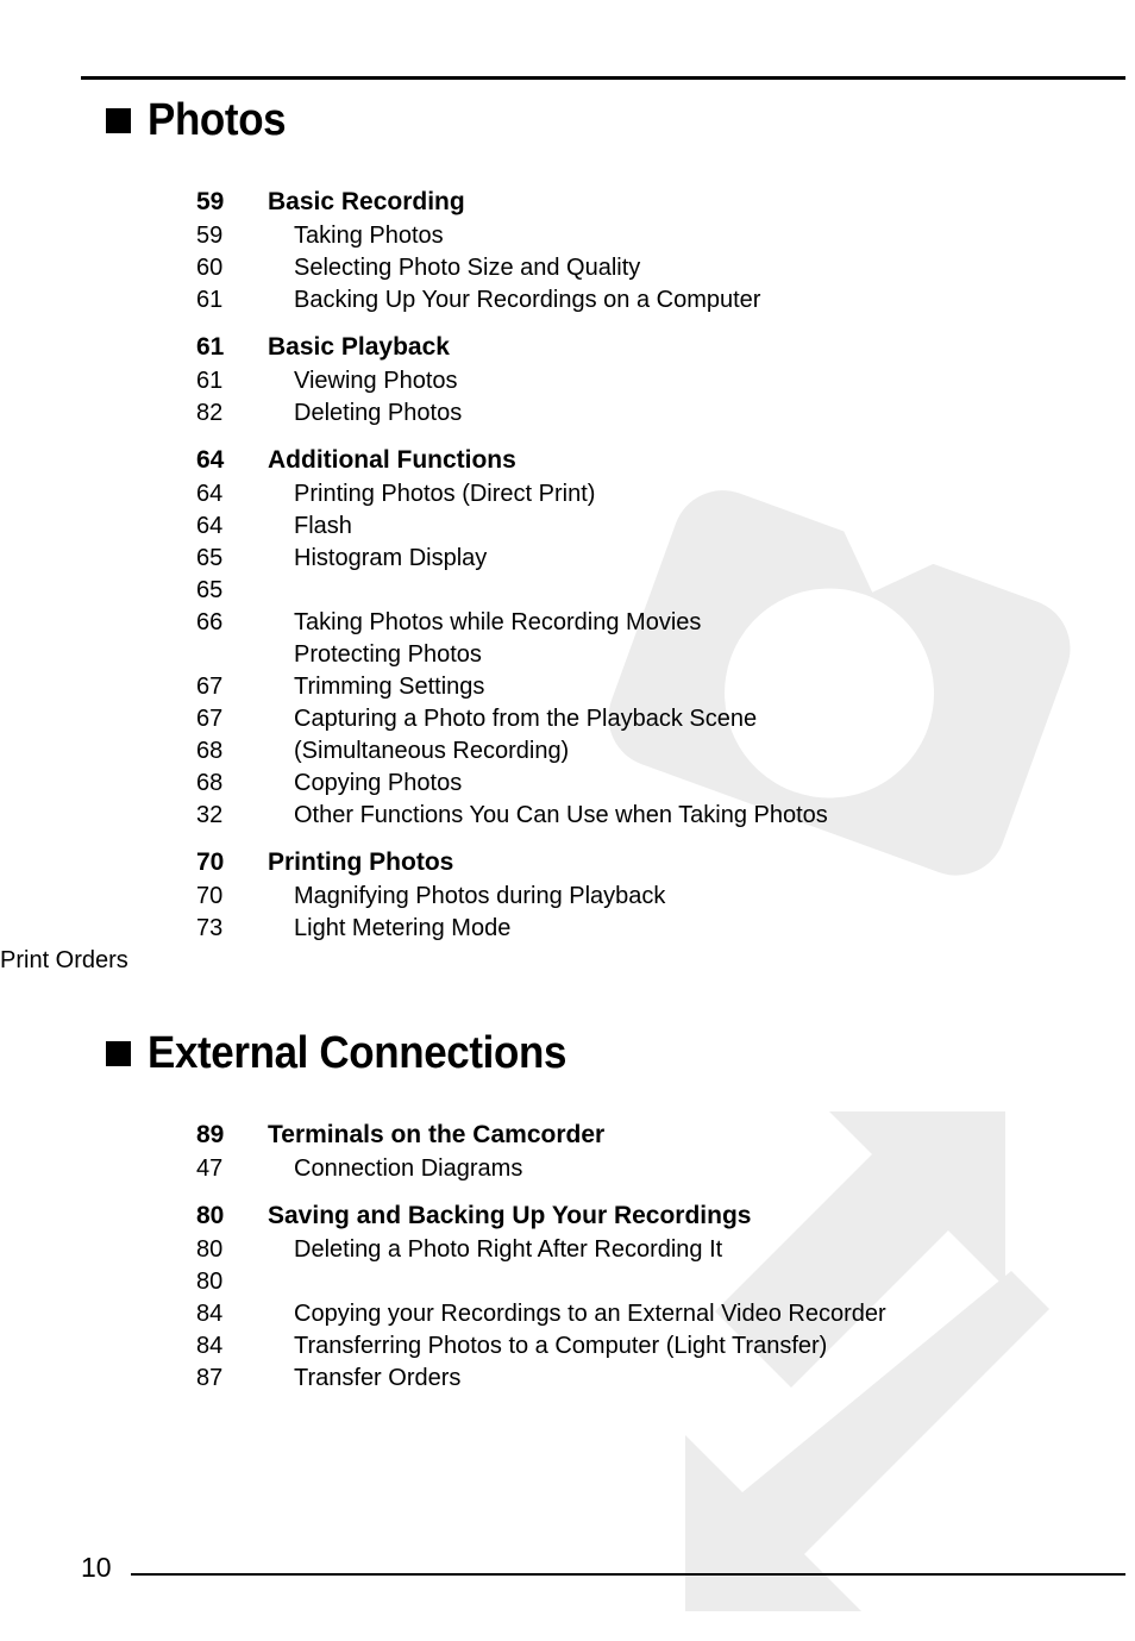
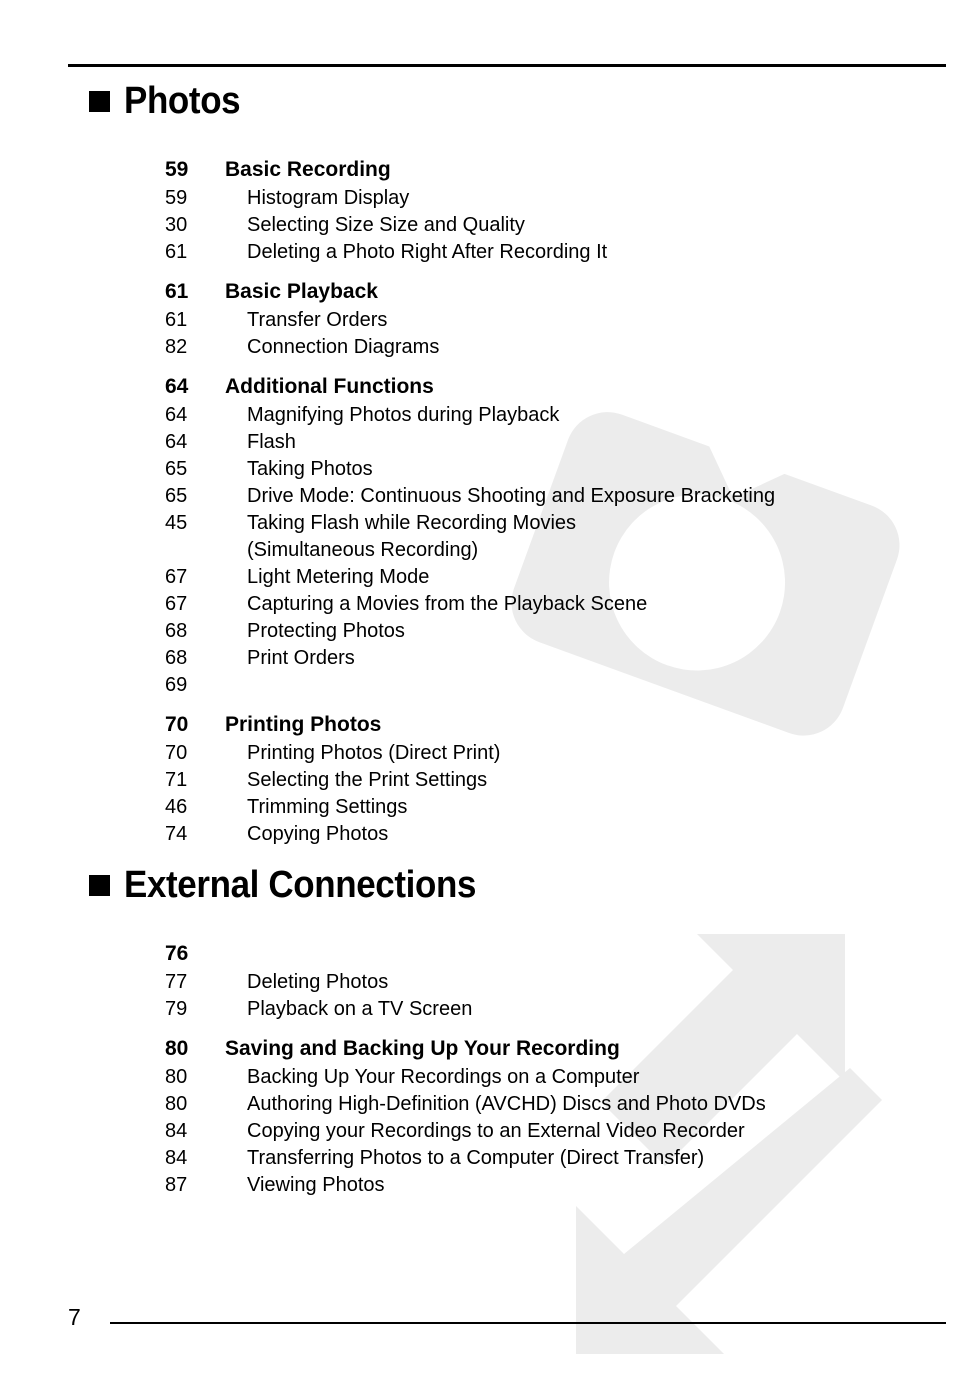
  Photos
  59
  Basic Recording
  59
- Taking Photos
+ Histogram Display
- 60
+ 30
- Selecting Photo Size and Quality
+ Selecting Size Size and Quality
  61
- Backing Up Your Recordings on a Computer
+ Deleting a Photo Right After Recording It
  61
  Basic Playback
  61
- Viewing Photos
+ Transfer Orders
  82
- Deleting Photos
+ Connection Diagrams
  64
  Additional Functions
  64
- Printing Photos (Direct Print)
+ Magnifying Photos during Playback
  64
  Flash
  65
- Histogram Display
+ Taking Photos
  65
+ Drive Mode: Continuous Shooting and Exposure Bracketing
- 66
+ 45
- Taking Photos while Recording Movies
+ Taking Flash while Recording Movies
- Protecting Photos
+ (Simultaneous Recording)
  67
- Trimming Settings
+ Light Metering Mode
  67
- Capturing a Photo from the Playback Scene
+ Capturing a Movies from the Playback Scene
  68
- (Simultaneous Recording)
+ Protecting Photos
  68
- Copying Photos
+ Print Orders
- 32
+ 69
- Other Functions You Can Use when Taking Photos
  70
  Printing Photos
  70
- Magnifying Photos during Playback
+ Printing Photos (Direct Print)
+ 71
+ Selecting the Print Settings
- 73
+ 46
- Light Metering Mode
+ Trimming Settings
+ 74
- Print Orders
+ Copying Photos
  External Connections
- 89
+ 76
- Terminals on the Camcorder
- 47
+ 77
- Connection Diagrams
+ Deleting Photos
+ 79
+ Playback on a TV Screen
  80
- Saving and Backing Up Your Recordings
+ Saving and Backing Up Your Recording
  80
- Deleting a Photo Right After Recording It
+ Backing Up Your Recordings on a Computer
  80
+ Authoring High-Definition (AVCHD) Discs and Photo DVDs
  84
  Copying your Recordings to an External Video Recorder
  84
- Transferring Photos to a Computer (Light Transfer)
+ Transferring Photos to a Computer (Direct Transfer)
  87
- Transfer Orders
+ Viewing Photos
- 10
+ 7
